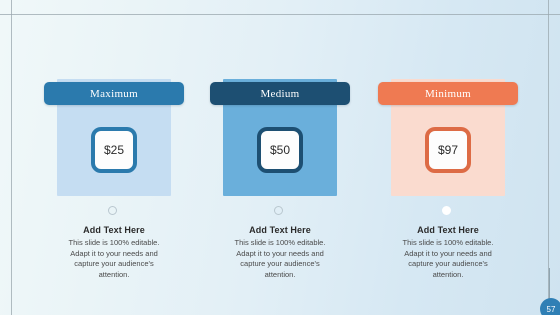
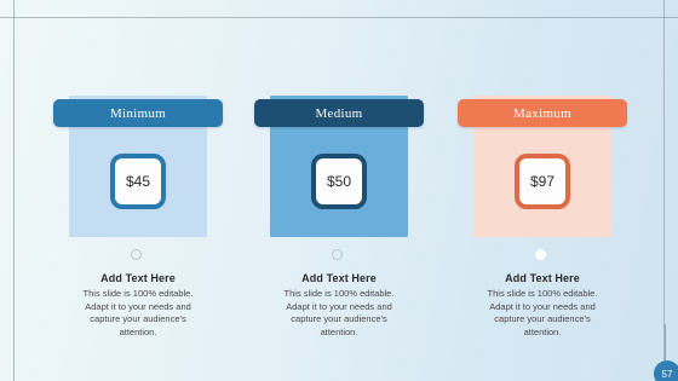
- Maximum
+ Minimum
- $25
+ $45
  Add Text Here
  This slide is 100% editable. Adapt it to your needs and capture your audience's attention.
  Medium
  $50
  Add Text Here
  This slide is 100% editable. Adapt it to your needs and capture your audience's attention.
- Minimum
+ Maximum
  $97
  Add Text Here
  This slide is 100% editable. Adapt it to your needs and capture your audience's attention.
  57
